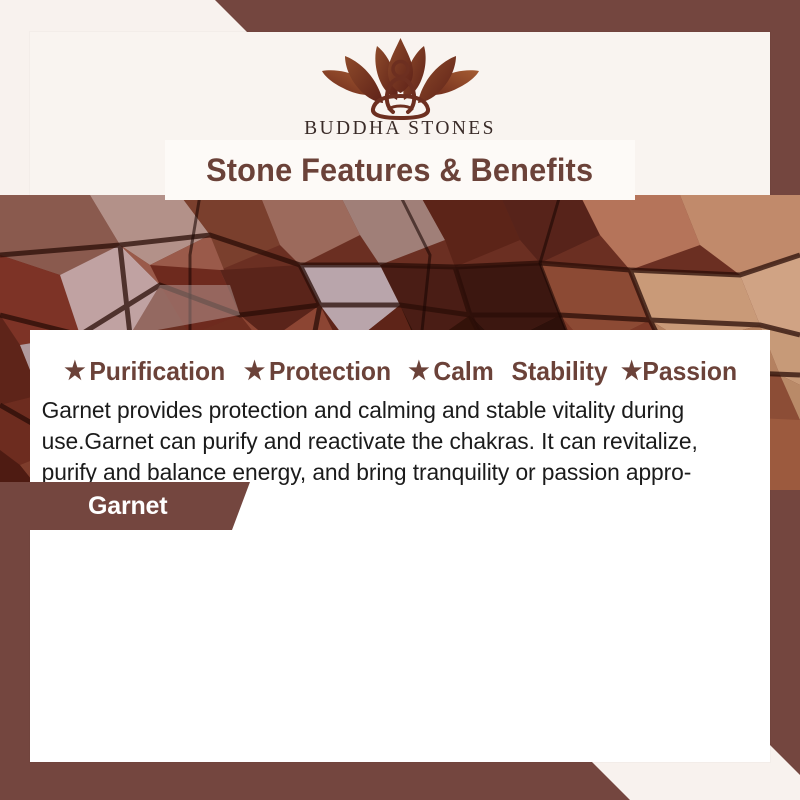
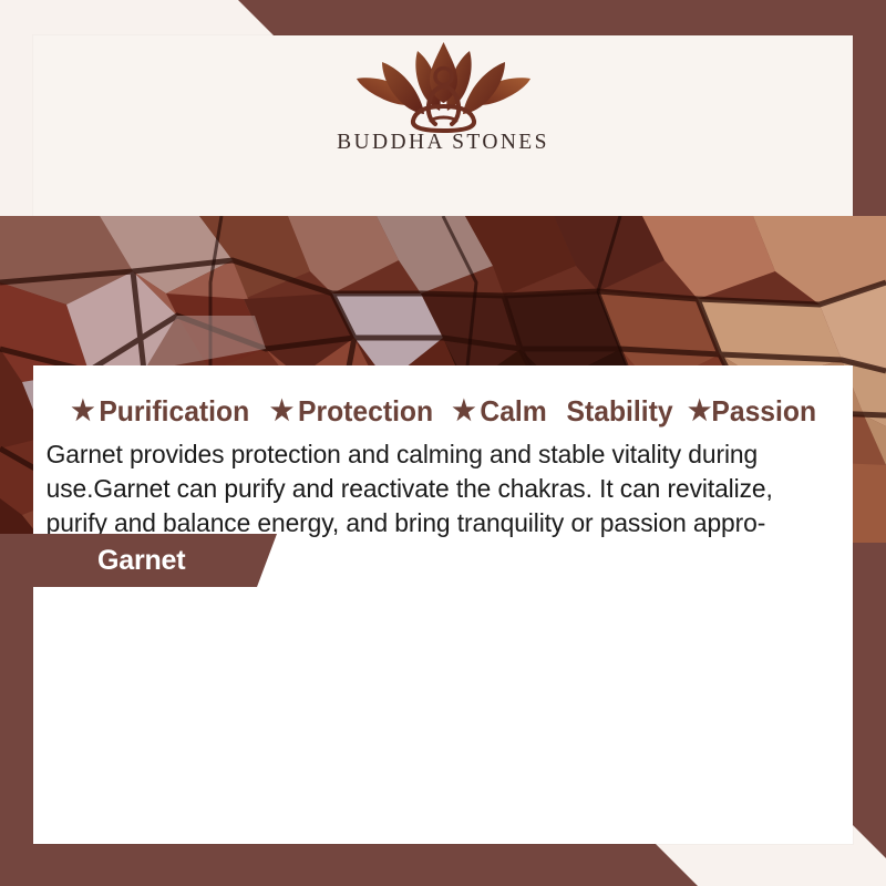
  BUDDHA STONES
- Stone Features & Benefits
  Garnet
  ★
  Purification
  ★
  Protection
  ★
  Calm
  Stability
  ★
  Passion
  Garnet provides protection and calming and stable vitality during use.Garnet can purify and reactivate the chakras. It can revitalize, purify and balance energy, and bring tranquility or passion appro-
